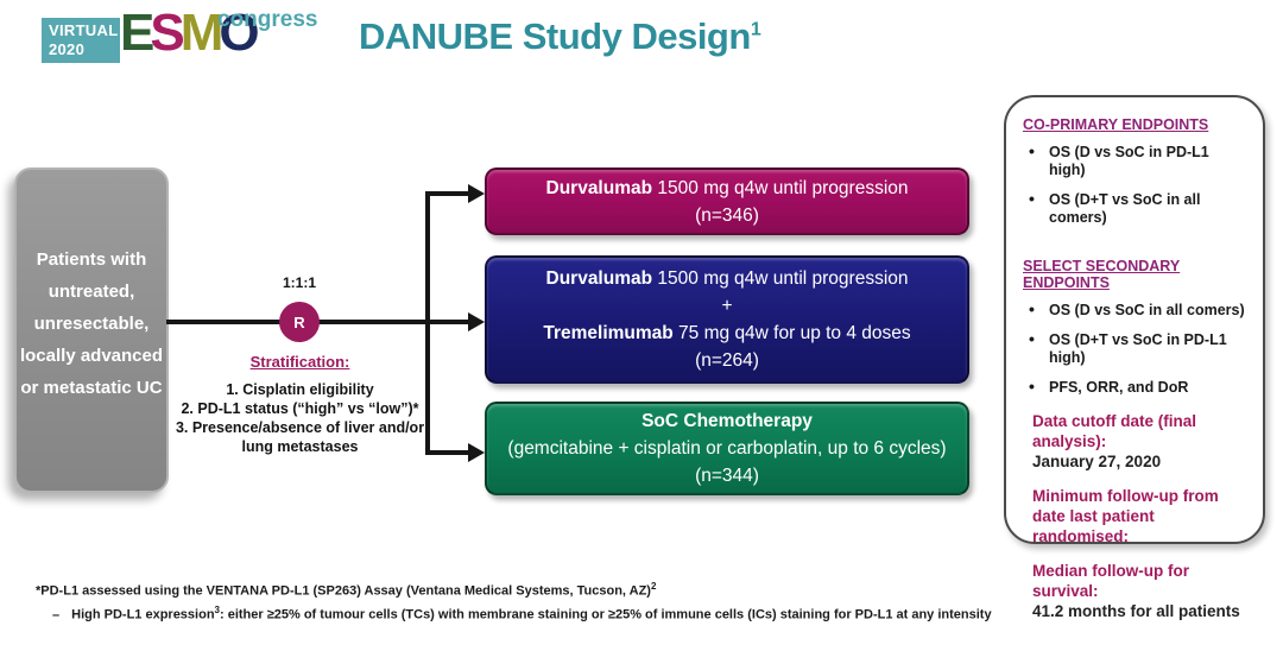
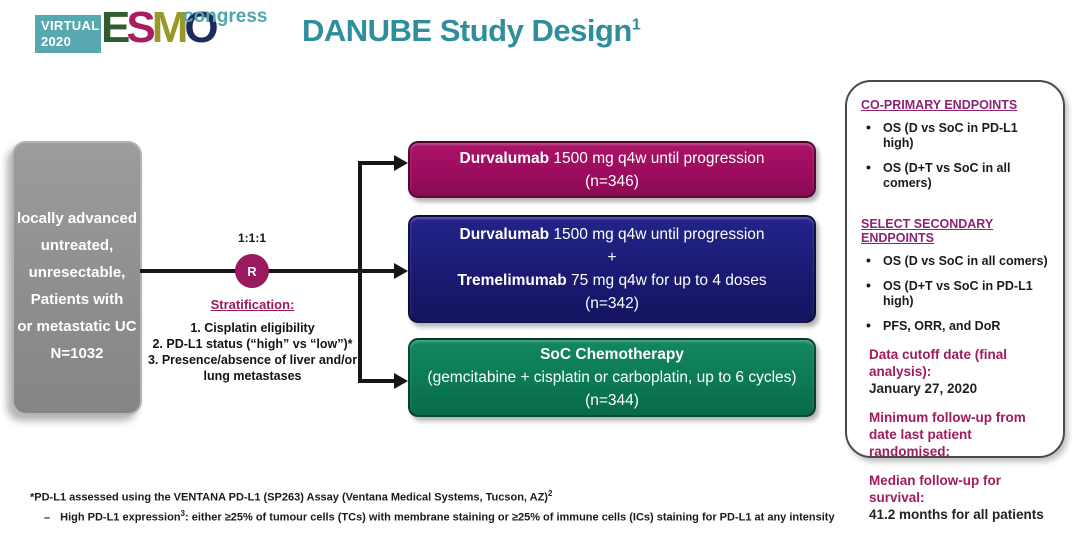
  VIRTUAL
  2020
  ESMO
  congress
  DANUBE Study Design1
- Patients with
+ locally advanced
  untreated,
  unresectable,
- locally advanced
+ Patients with
  or metastatic UC
+ N=1032
  1:1:1
  R
  Stratification:
  1. Cisplatin eligibility
  2. PD-L1 status (“high” vs “low”)*
  3. Presence/absence of liver and/or lung metastases
  Durvalumab 1500 mg q4w until progression
  (n=346)
  Durvalumab 1500 mg q4w until progression
  +
  Tremelimumab 75 mg q4w for up to 4 doses
- (n=264)
+ (n=342)
  SoC Chemotherapy
  (gemcitabine + cisplatin or carboplatin, up to 6 cycles)
  (n=344)
  CO-PRIMARY ENDPOINTS
  OS (D vs SoC in PD-L1 high)
  OS (D+T vs SoC in all comers)
  SELECT SECONDARY ENDPOINTS
  OS (D vs SoC in all comers)
  OS (D+T vs SoC in PD-L1 high)
  PFS, ORR, and DoR
  Data cutoff date (final analysis):
  January 27, 2020
  Minimum follow-up from date last patient randomised:
  Median follow-up for survival:
  41.2 months for all patients
  *PD-L1 assessed using the VENTANA PD-L1 (SP263) Assay (Ventana Medical Systems, Tucson, AZ)2
  – High PD-L1 expression3: either ≥25% of tumour cells (TCs) with membrane staining or ≥25% of immune cells (ICs) staining for PD-L1 at any intensity
